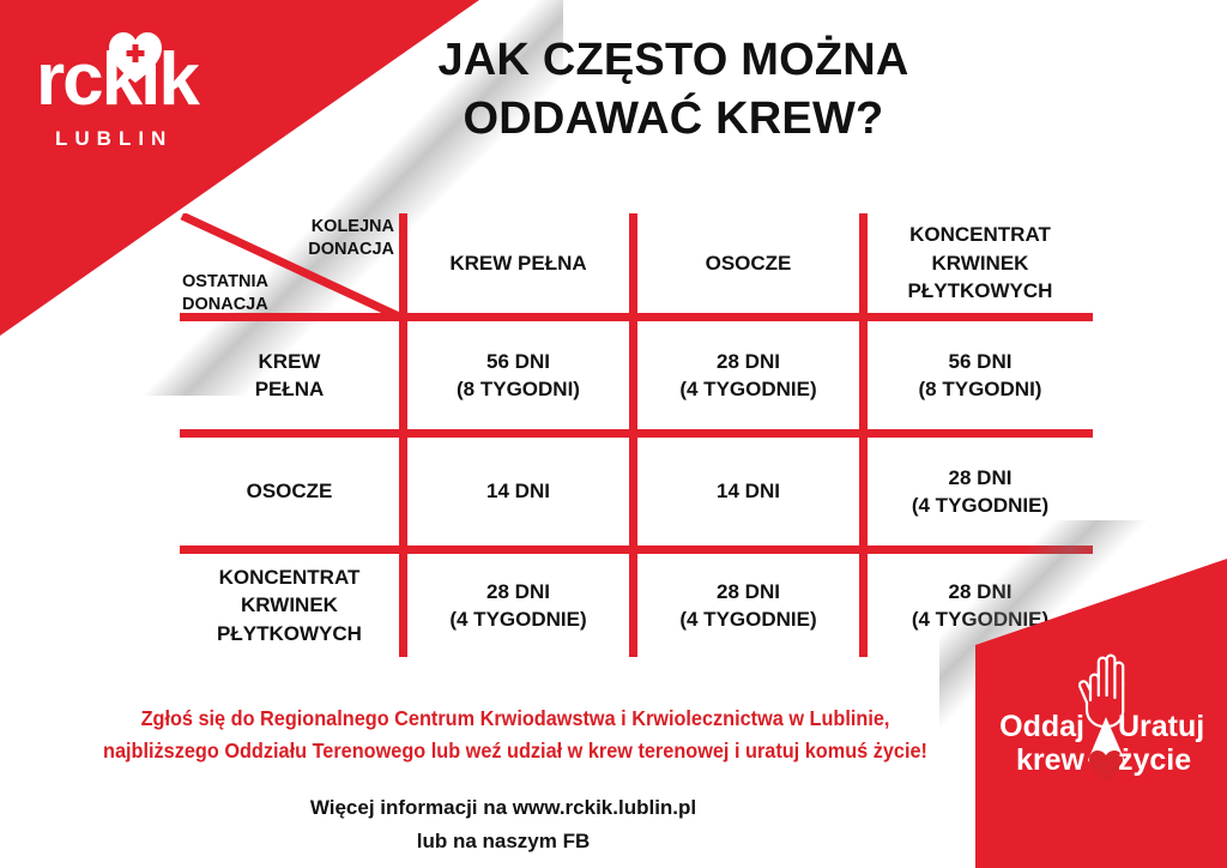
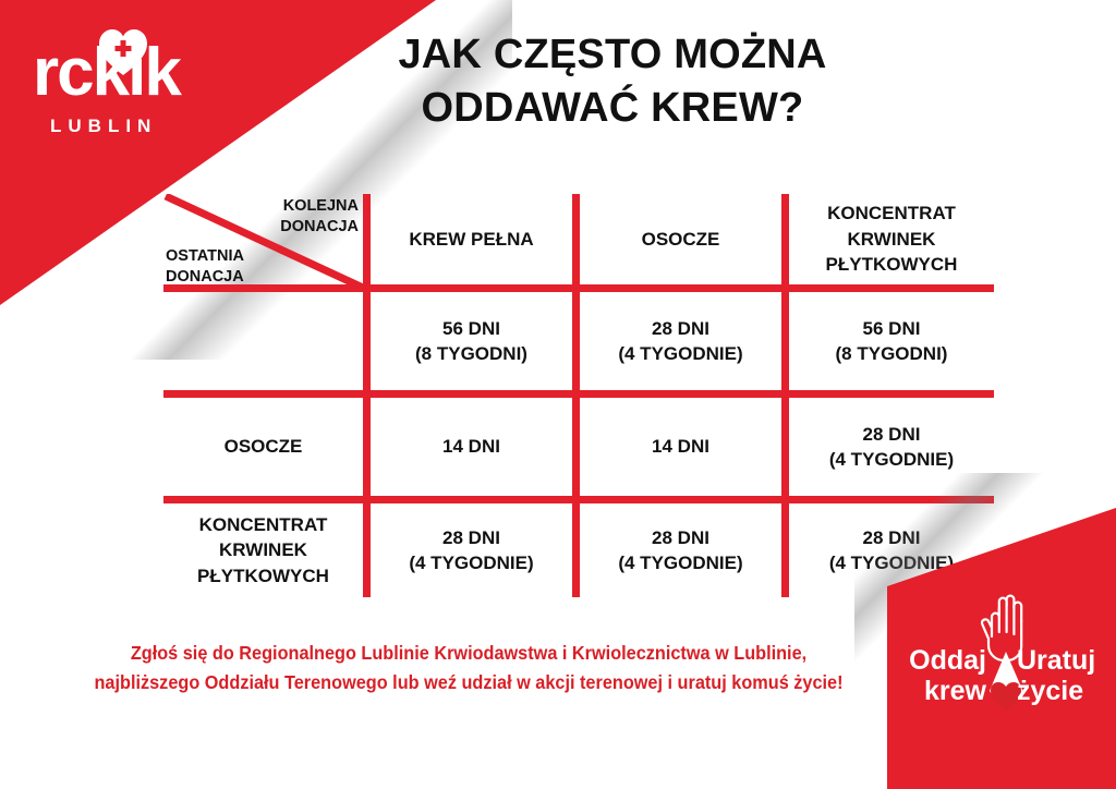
  rckik
  LUBLIN
  JAK CZĘSTO MOŻNA
  ODDAWAĆ KREW?
  KOLEJNA
  DONACJA
  OSTATNIA
  DONACJA
  KREW PEŁNA
  OSOCZE
  KONCENTRAT
  KRWINEK
  PŁYTKOWYCH
- KREW
- PEŁNA
  OSOCZE
  KONCENTRAT
  KRWINEK
  PŁYTKOWYCH
  56 DNI
  (8 TYGODNI)
  28 DNI
  (4 TYGODNIE)
  56 DNI
  (8 TYGODNI)
  14 DNI
  14 DNI
  28 DNI
  (4 TYGODNIE)
  28 DNI
  (4 TYGODNIE)
  28 DNI
  (4 TYGODNIE)
- Zgłoś się do Regionalnego Centrum Krwiodawstwa i Krwiolecznictwa w Lublinie,
+ Zgłoś się do Regionalnego Lublinie Krwiodawstwa i Krwiolecznictwa w Lublinie,
- najbliższego Oddziału Terenowego lub weź udział w krew terenowej i uratuj komuś życie!
+ najbliższego Oddziału Terenowego lub weź udział w akcji terenowej i uratuj komuś życie!
- Więcej informacji na www.rckik.lublin.pl
- lub na naszym FB
  Oddaj
  krew
  Uratuj
  życie
